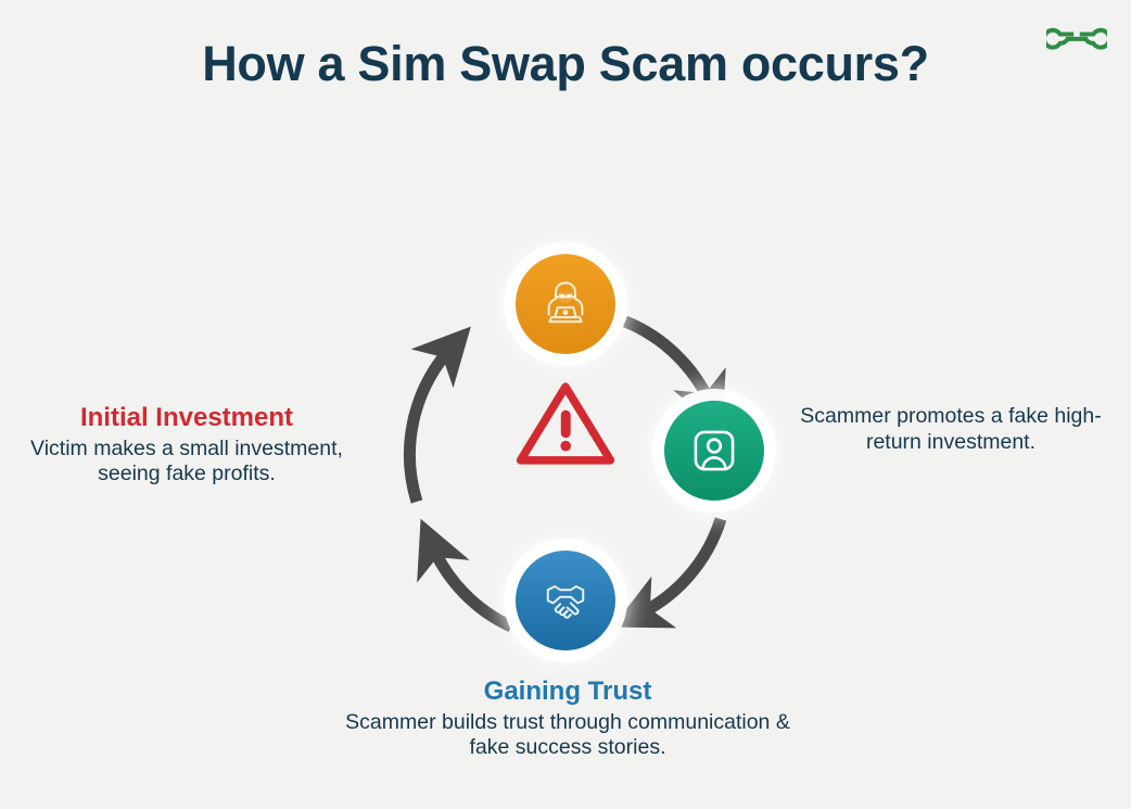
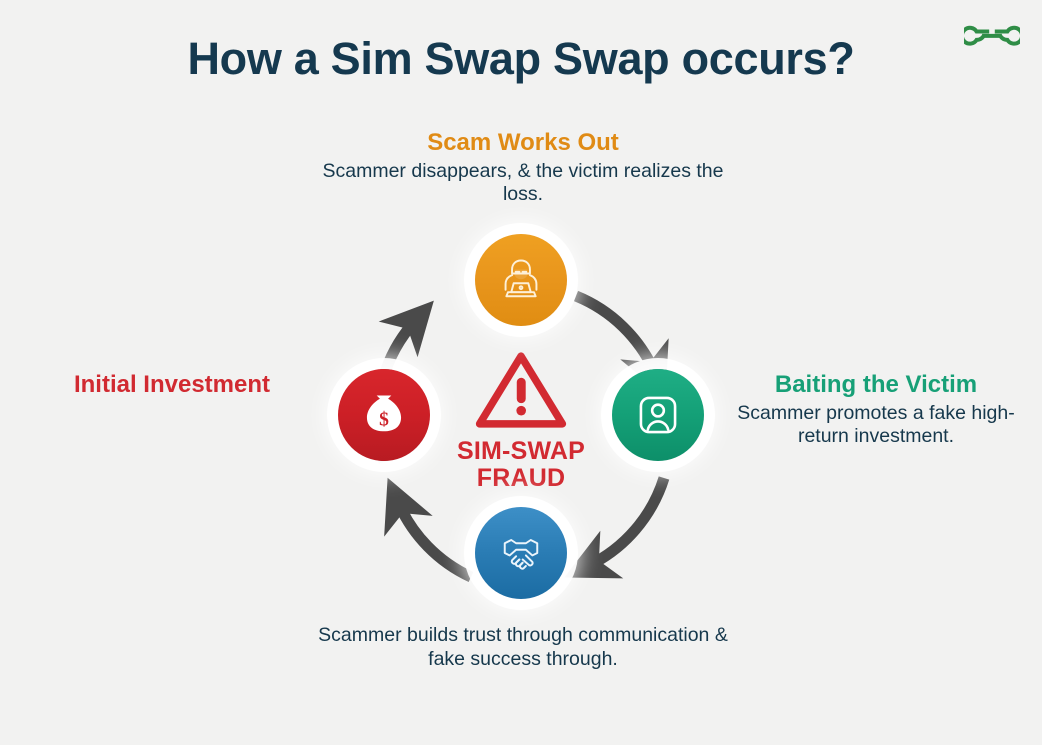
- How a Sim Swap Scam occurs?
+ How a Sim Swap Swap occurs?
+ SIM-SWAP
+ FRAUD
+ $
+ Scam Works Out
+ Scammer disappears, & the victim realizes the loss.
+ Baiting the Victim
  Scammer promotes a fake high-return investment.
- Gaining Trust
- Scammer builds trust through communication & fake success stories.
+ Scammer builds trust through communication & fake success through.
  Initial Investment
- Victim makes a small investment, seeing fake profits.
